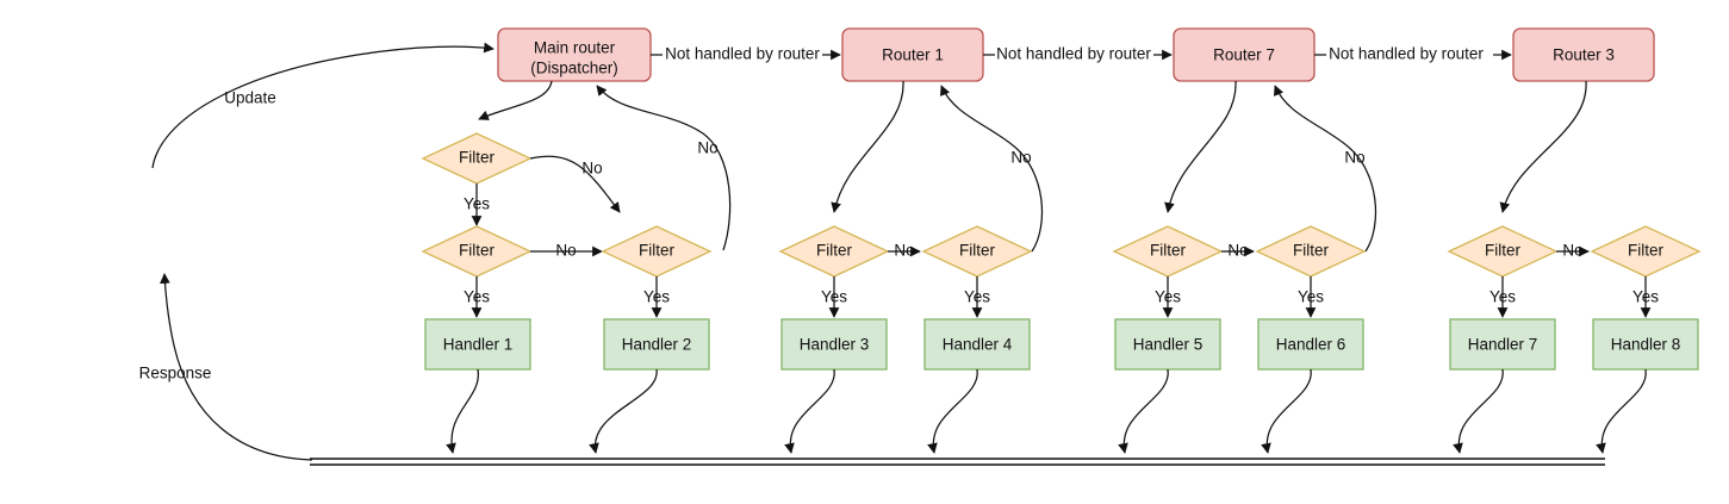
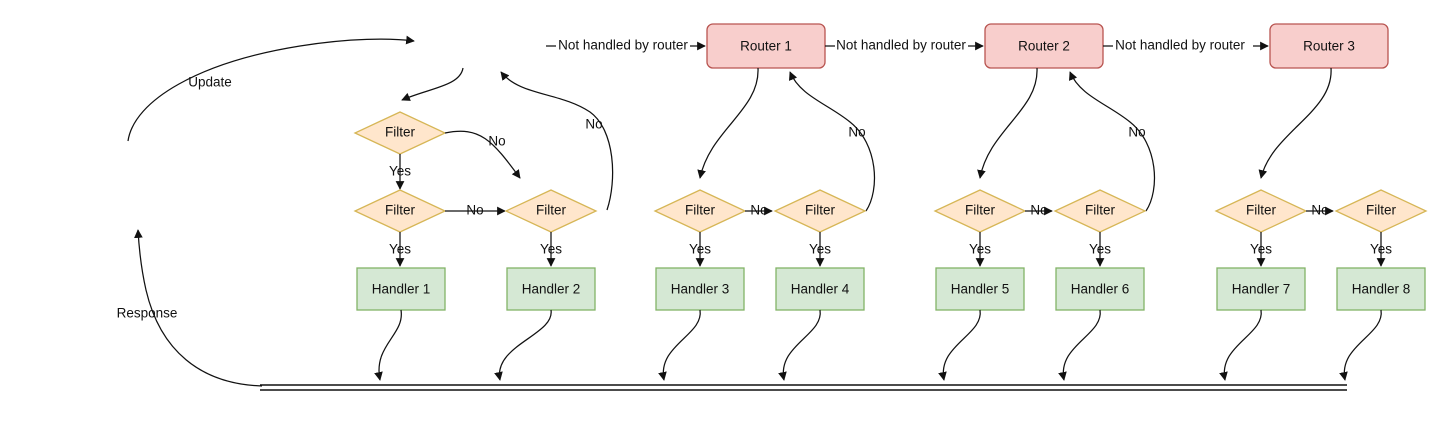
  Update
  Response
- Main router
- (Dispatcher)
  Router 1
- Router 7
+ Router 2
  Router 3
  Not handled by router
  Not handled by router
  Not handled by router
  No
  Filter
  Yes
  No
  Filter
  Yes
  No
  Filter
  Yes
  No
  Filter
  Yes
  No
  Filter
  Yes
  No
  Filter
  Yes
  No
  Filter
  Yes
  Filter
  Yes
  No
  Filter
  Yes
  Handler 1
  Handler 2
  Handler 3
  Handler 4
  Handler 5
  Handler 6
  Handler 7
  Handler 8
